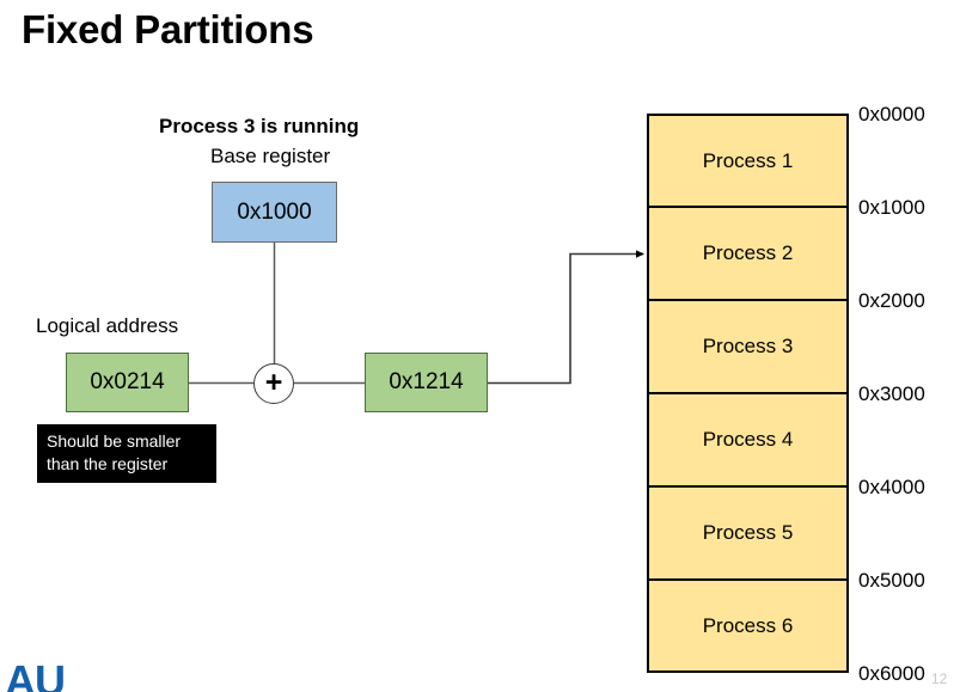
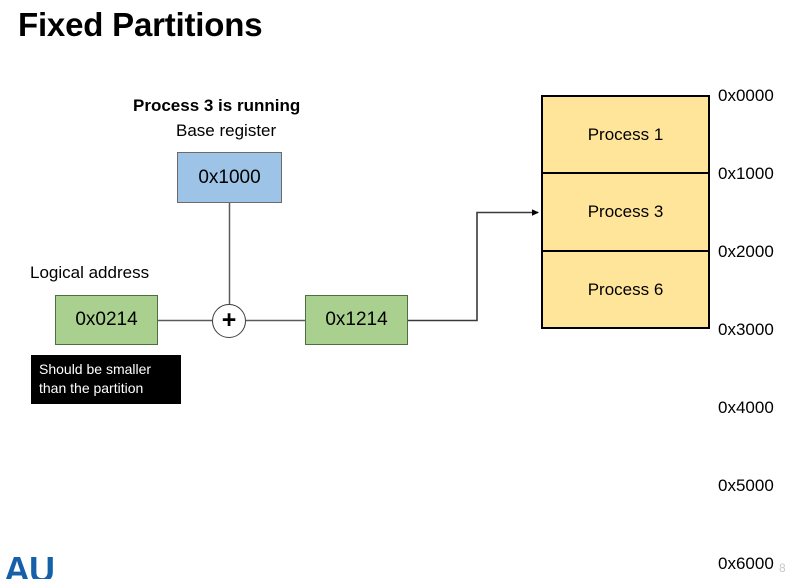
  Fixed Partitions
  Process 3 is running
  Base register
  0x1000
  Logical address
  0x0214
  +
  0x1214
- Should be smaller than the register
+ Should be smaller than the partition
  Process 1
- Process 2
  Process 3
- Process 4
- Process 5
  Process 6
  AU
- 12
+ 8
  0x0000
  0x1000
  0x2000
  0x3000
  0x4000
  0x5000
  0x6000
